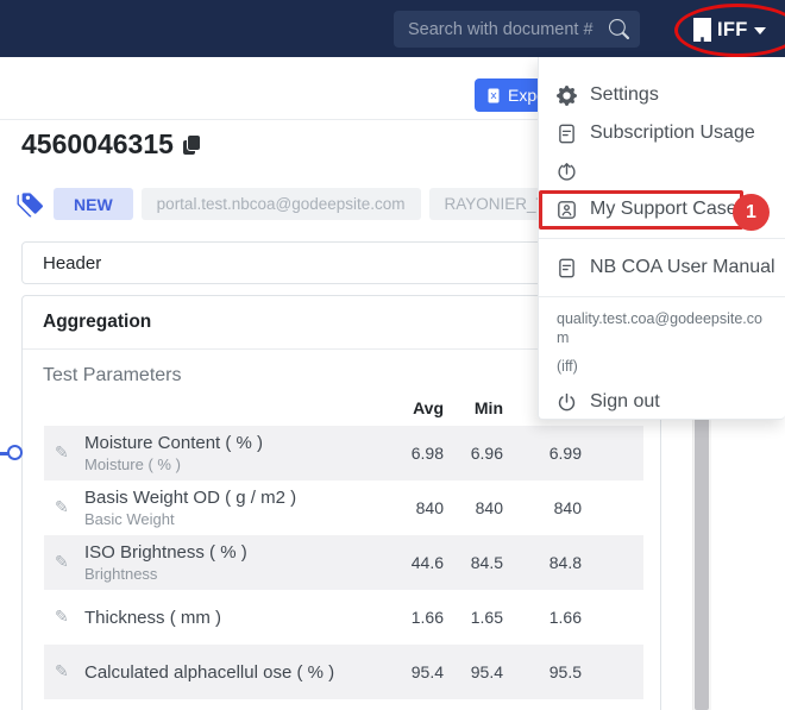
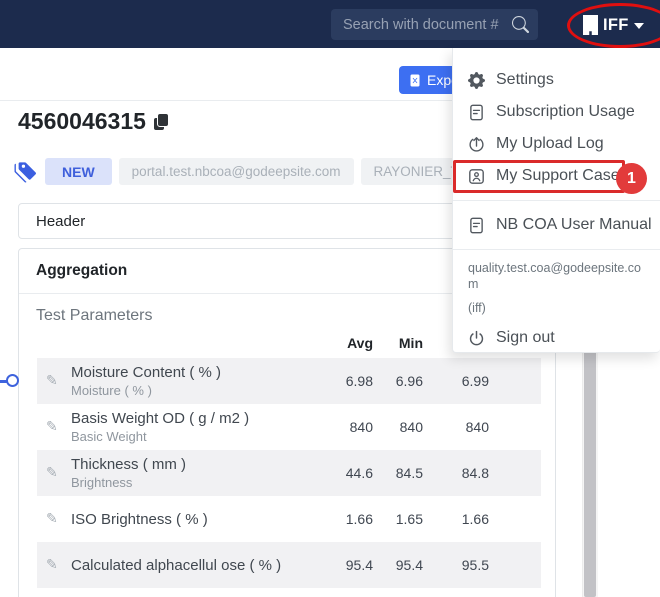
  Search with document #
  IFF
  Exp
  4560046315
  NEW
  portal.test.nbcoa@godeepsite.com
  Header
  Aggregation
  Test Parameters
  Avg
  Min
  ✎
  Moisture Content ( % )
  Moisture ( % )
  6.98
  6.96
  6.99
  ✎
  Basis Weight OD ( g / m2 )
  Basic Weight
  840
  840
  840
  ✎
- ISO Brightness ( % )
+ Thickness ( mm )
  Brightness
  44.6
  84.5
  84.8
  ✎
- Thickness ( mm )
+ ISO Brightness ( % )
  1.66
  1.65
  1.66
  ✎
  Calculated alphacellul ose ( % )
  95.4
  95.4
  95.5
  Settings
  Subscription Usage
+ My Upload Log
  My Support Cas
  NB COA User Manual
  quality.test.coa@godeepsite.com
  (iff)
  Sign out
  1
